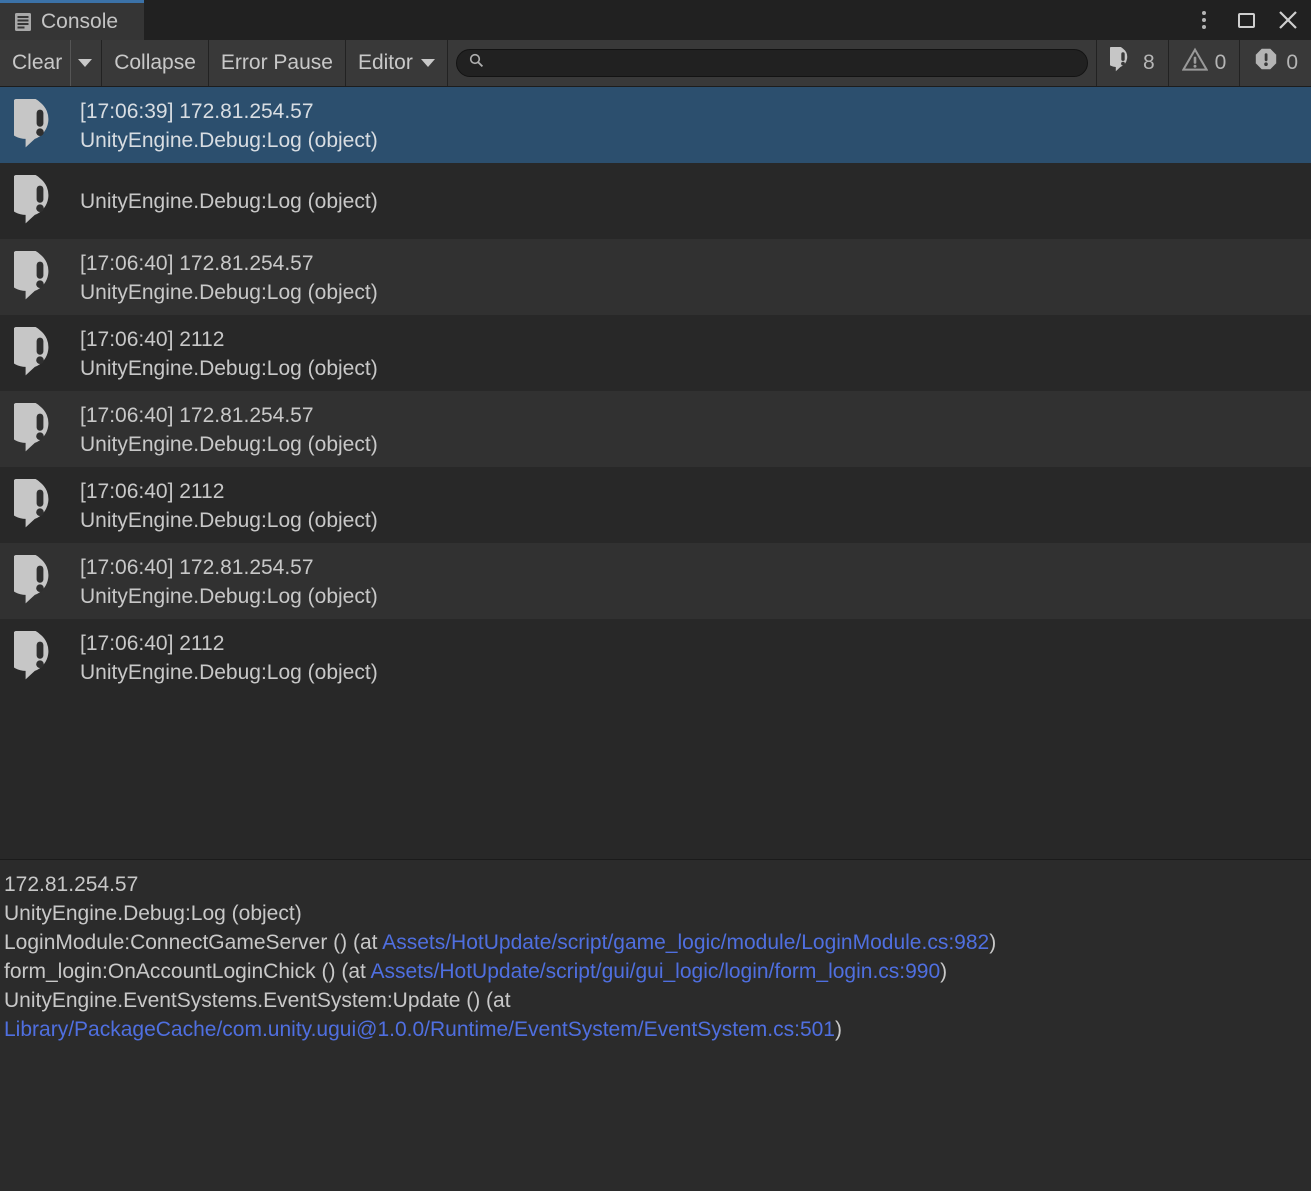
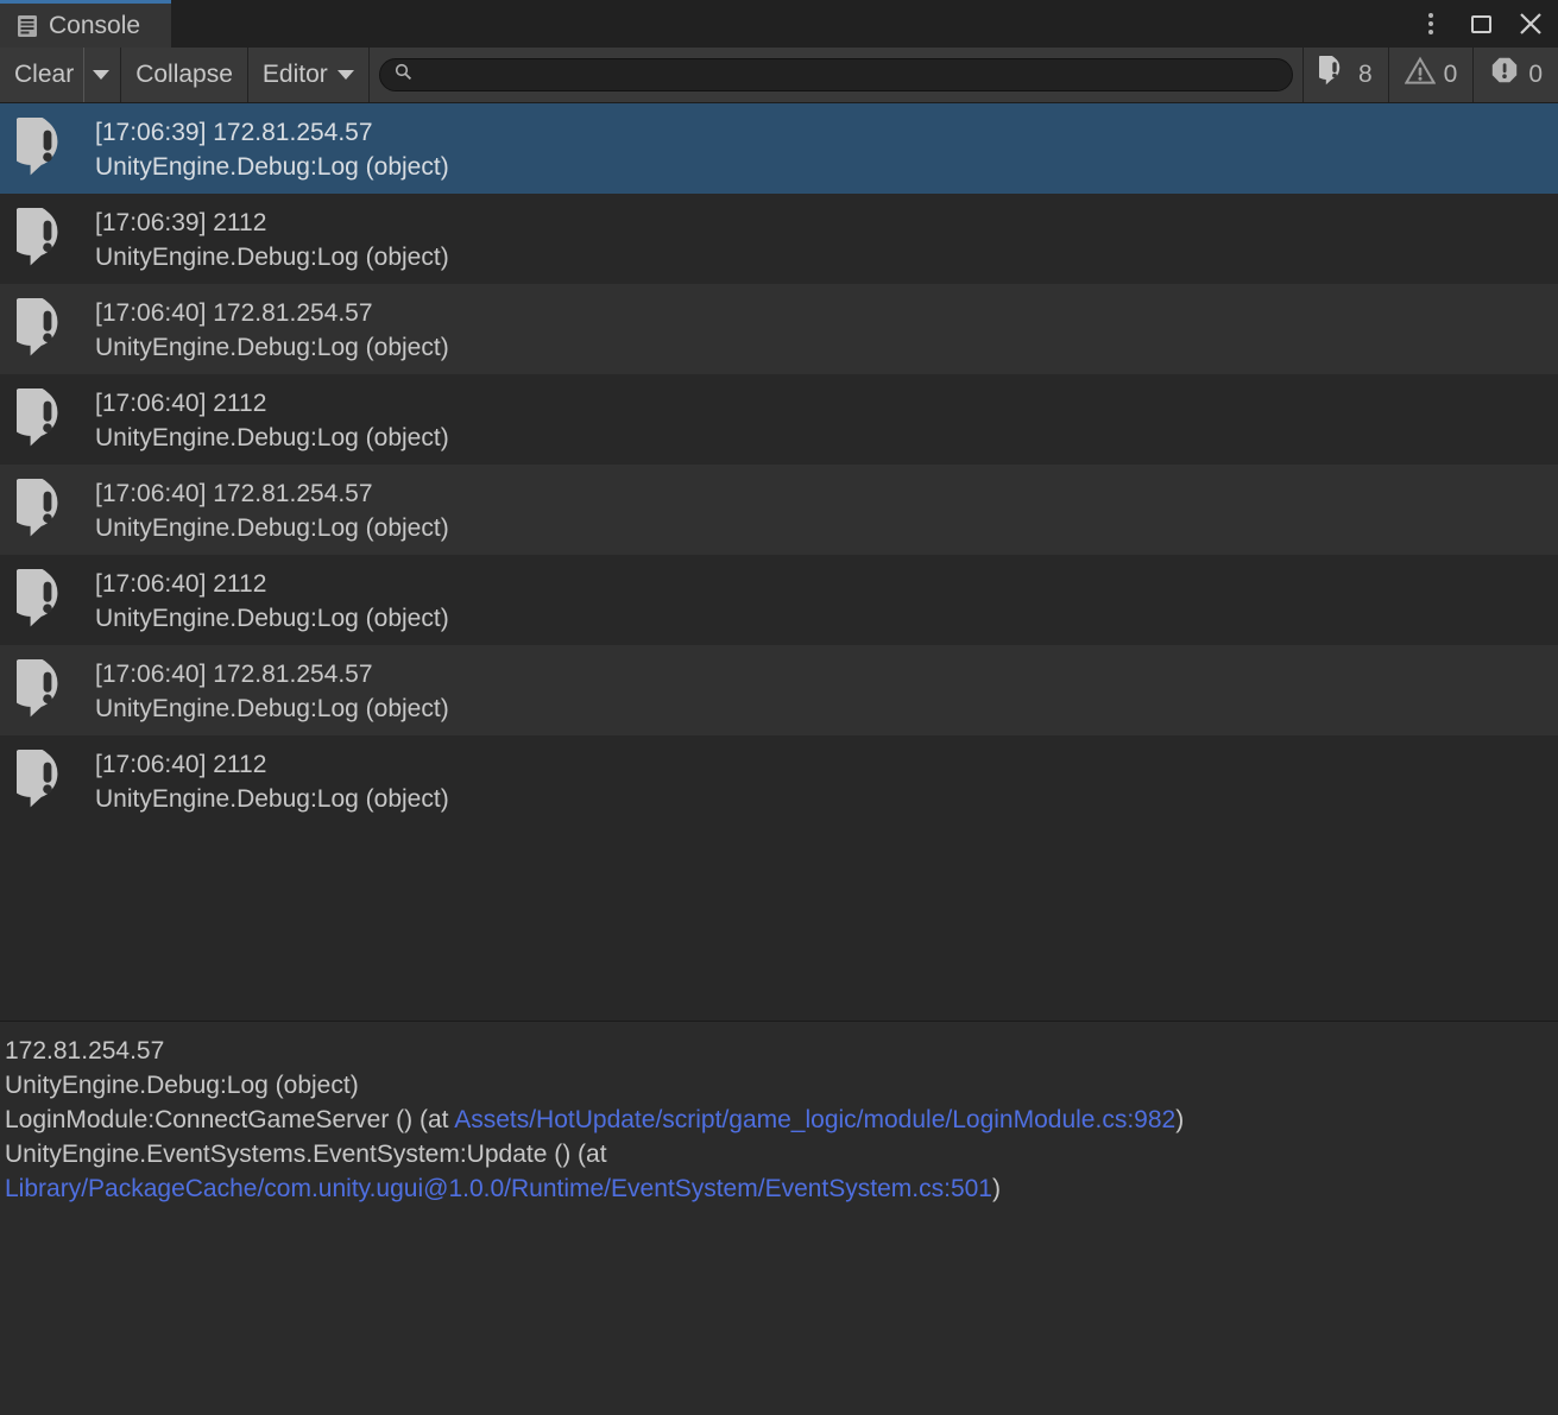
  Console
  Clear
  Collapse
- Error Pause
  Editor
  8
  0
  0
  [17:06:39] 172.81.254.57
  UnityEngine.Debug:Log (object)
+ [17:06:39] 2112
  UnityEngine.Debug:Log (object)
  [17:06:40] 172.81.254.57
  UnityEngine.Debug:Log (object)
  [17:06:40] 2112
  UnityEngine.Debug:Log (object)
  [17:06:40] 172.81.254.57
  UnityEngine.Debug:Log (object)
  [17:06:40] 2112
  UnityEngine.Debug:Log (object)
  [17:06:40] 172.81.254.57
  UnityEngine.Debug:Log (object)
  [17:06:40] 2112
  UnityEngine.Debug:Log (object)
  172.81.254.57
  UnityEngine.Debug:Log (object)
  LoginModule:ConnectGameServer () (at Assets/HotUpdate/script/game_logic/module/LoginModule.cs:982)
- form_login:OnAccountLoginChick () (at Assets/HotUpdate/script/gui/gui_logic/login/form_login.cs:990)
  UnityEngine.EventSystems.EventSystem:Update () (at
  Library/PackageCache/com.unity.ugui@1.0.0/Runtime/EventSystem/EventSystem.cs:501)
